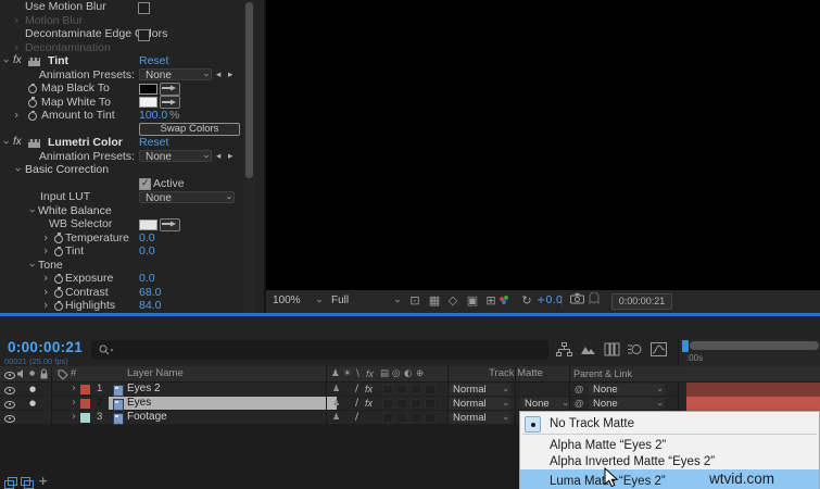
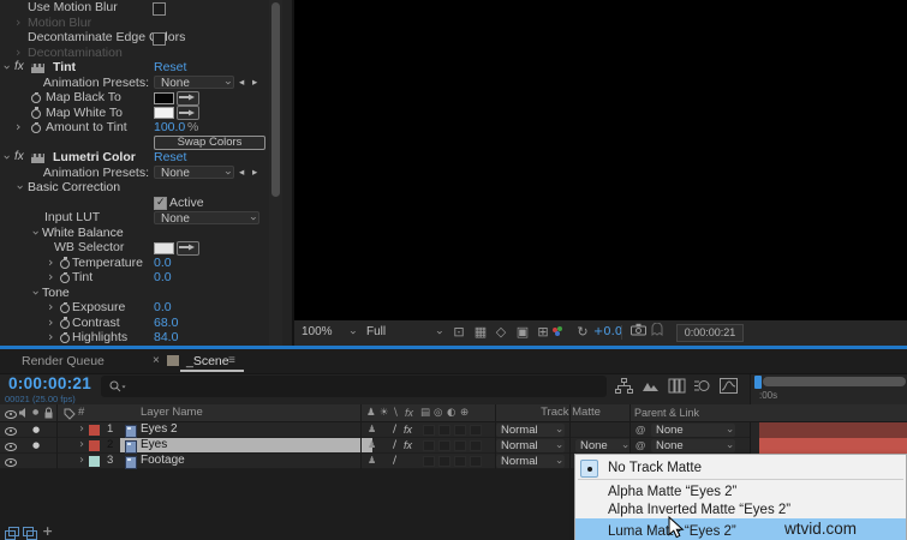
  Use Motion Blur
  ›
  Motion Blur
  Decontaminate Edgelors
  ›
  Decontamination
  fx
  Tint
  Reset
  Animation Presets:
  None
  ◂
  ▸
  Map Black To
  Map White To
  ›
  Amount to Tint
  100.0
  %
  Swap Colors
  fx
  Lumetri Color
  Reset
  Animation Presets:
  None
  ◂
  ▸
  Basic Correction
  Active
  Input LUT
  None
  White Balance
  WB Selector
  ›
  Temperature
  0.0
  ›
  Tint
  0.0
  Tone
  ›
  Exposure
  0.0
  ›
  Contrast
  68.0
  ›
  Highlights
  84.0
  100%
  Full
  ⊡
  ▦
  ◇
  ▣
  ⊞
  ↻
  +0.0
  0:00:00:21
+ Render Queue
+ ×
+ _Scene
+ ≡
  0:00:00:21
  00021 (25.00 fps)
  :00s
  #
  Layer Name
  ♟
  ☀
  \
  fx
  ▤
  ◎
  ◐
  ⊕
  Track Matte
  Parent & Link
  ●
  ›
  1
  Eyes 2
  ♟
  /
  fx
  Normal
  @
  None
  ●
  ›
  Eyes
  ♟
  /
  fx
  Normal
  None
  @
  None
  ›
  3
  Footage
  ♟
  /
  Normal
  +
  No Track Matte
  Alpha Matte “Eyes 2”
  Alpha Inverted Matte “Eyes 2”
  Luma Mat “Eyes 2”
  wtvid.com
